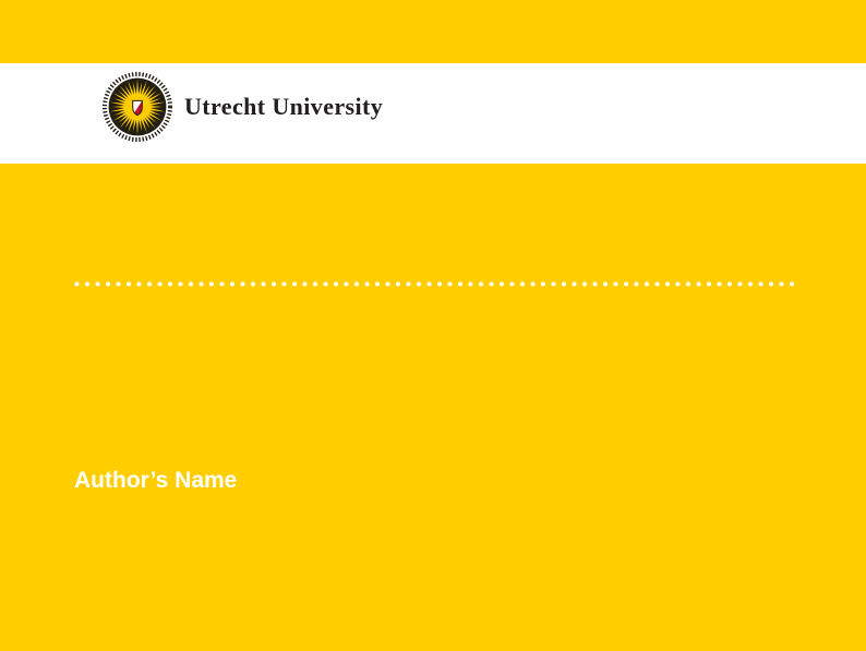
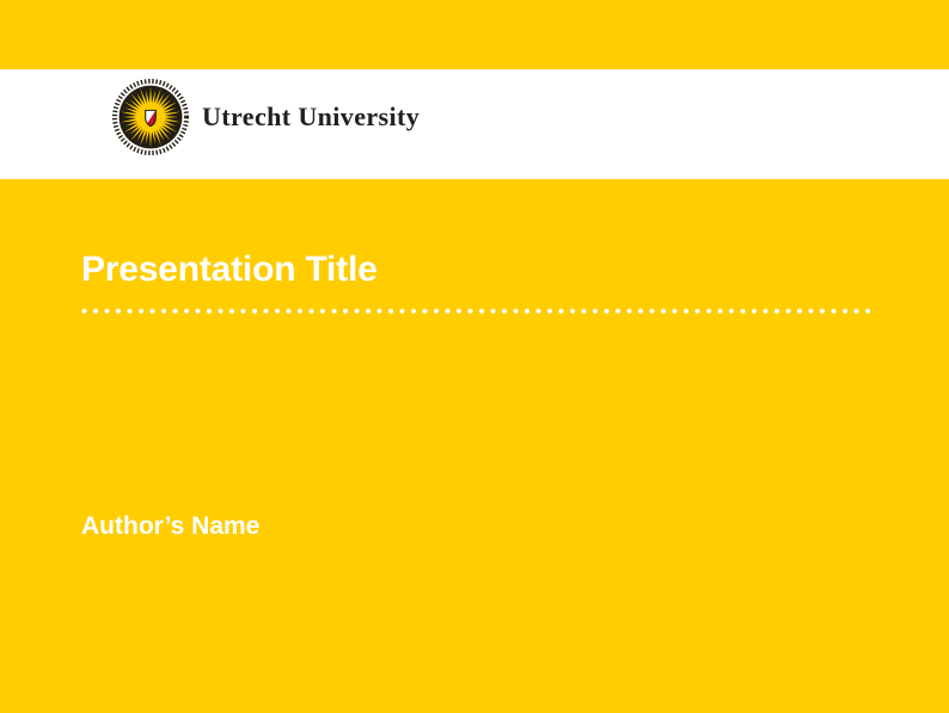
  Utrecht University
+ Presentation Title
  Author’s Name
